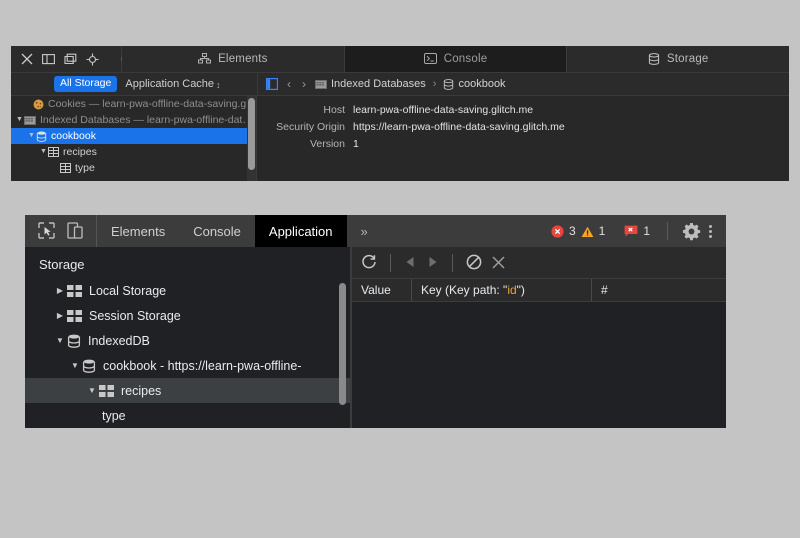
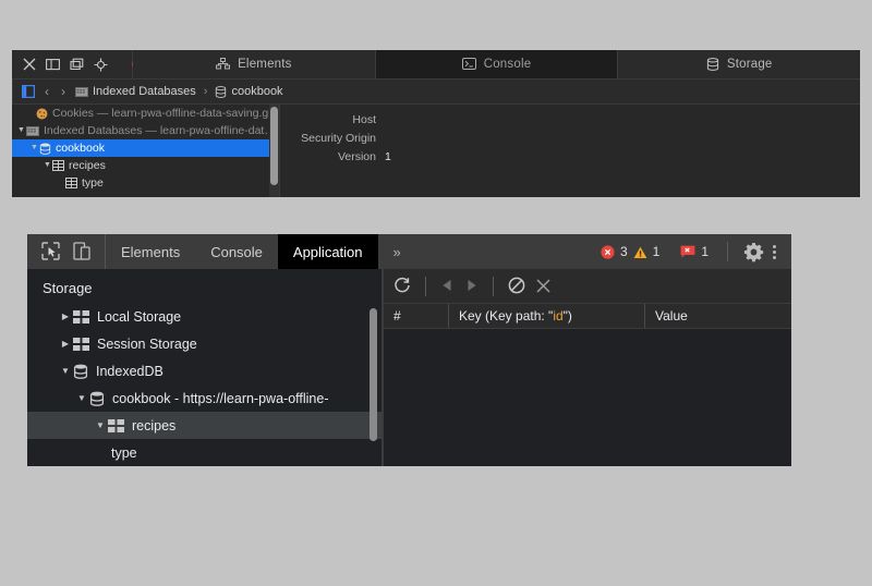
  Elements
  Console
  Storage
- All Storage
- Application Cache ↕
  ‹
  ›
  Indexed Databases
  ›
  cookbook
  Cookies — learn-pwa-offline-data-saving.g
  Indexed Databases — learn-pwa-offline-dat
  cookbook
  recipes
  type
  Host
- learn-pwa-offline-data-saving.glitch.me
  Security Origin
- https://learn-pwa-offline-data-saving.glitch.me
  Version
  1
  Elements
  Console
  Application
  »
  3
  1
  1
  Storage
  ▶
  Local Storage
  ▶
  Session Storage
  ▼
  IndexedDB
  ▼
  cookbook - https://learn-pwa-offline-
  ▼
  recipes
  type
- Value
+ #
  Key (Key path: "
  id
  ")
- #
+ Value
